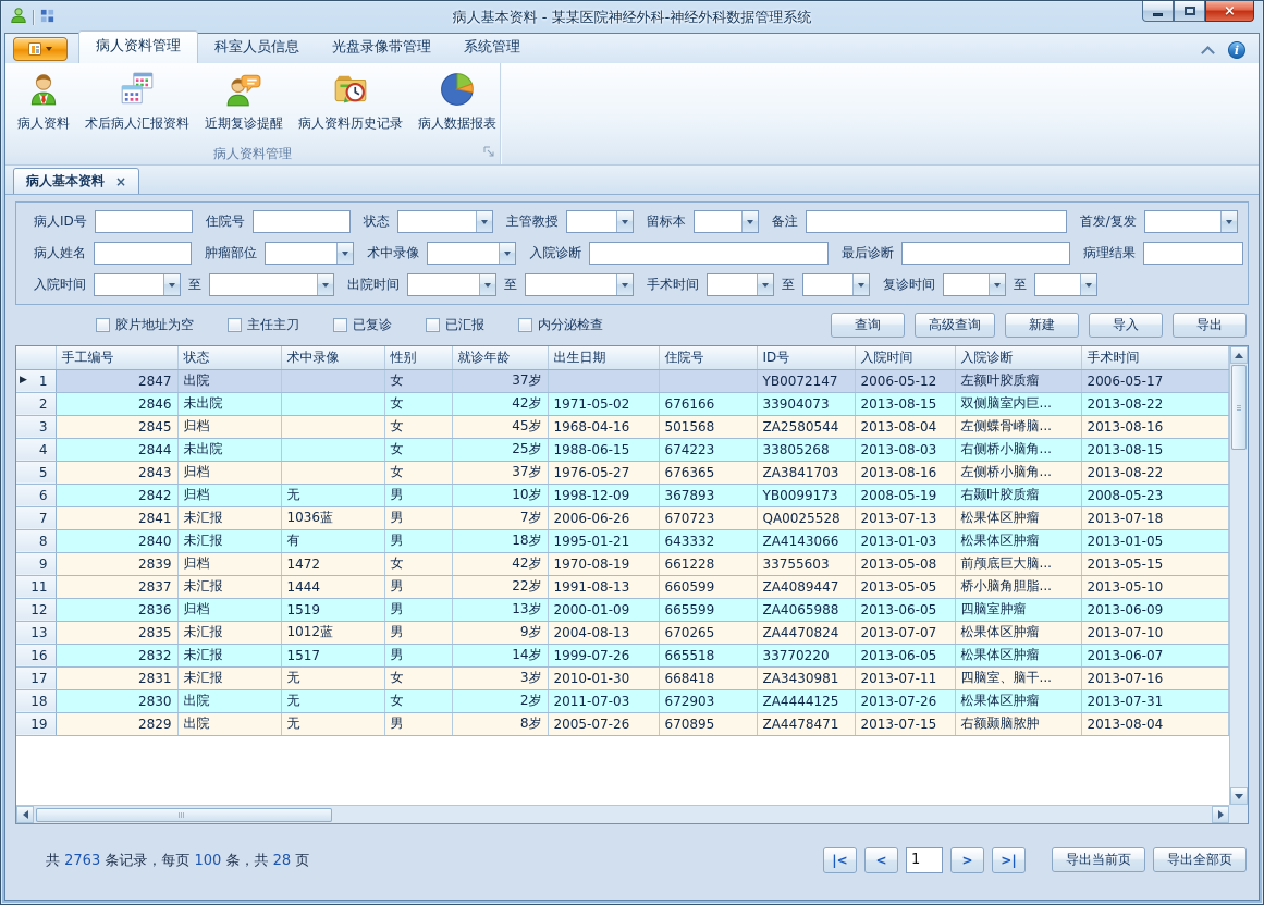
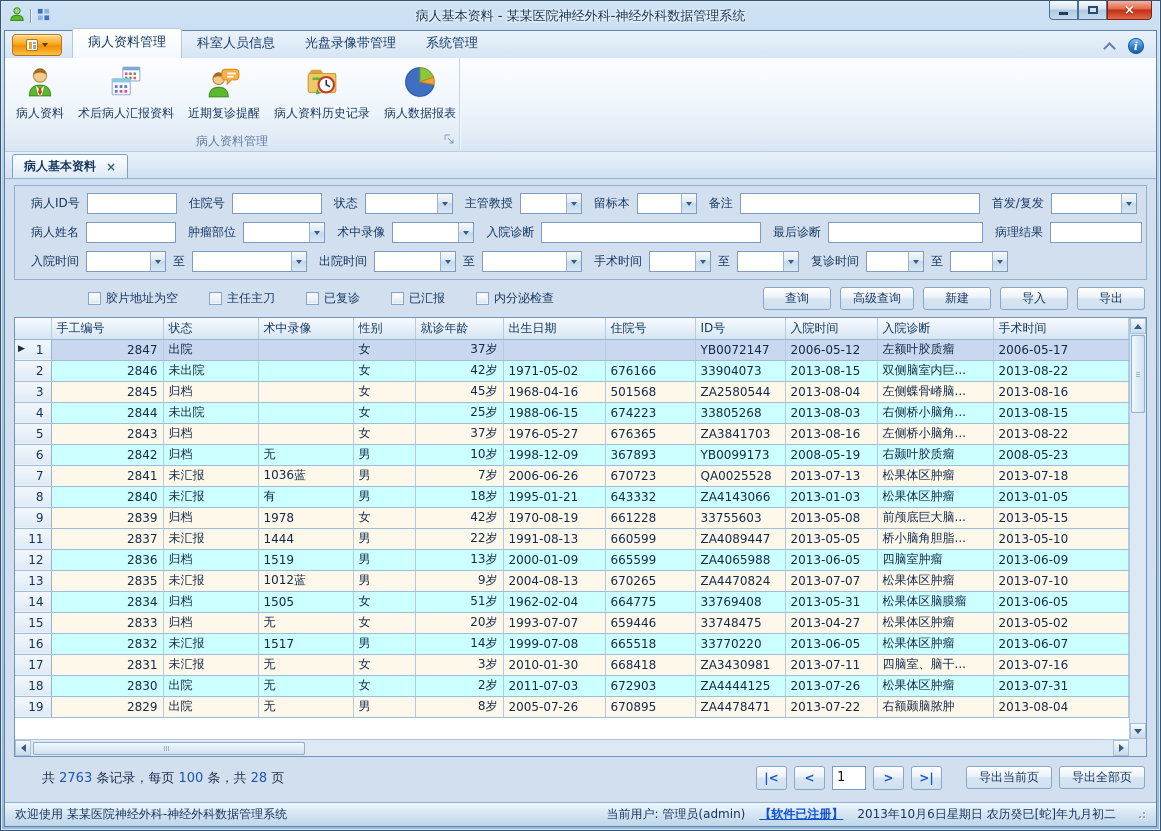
  病人基本资料 - 某某医院神经外科-神经外科数据管理系统
  ×
  病人资料管理
  科室人员信息
  光盘录像带管理
  系统管理
  i
  病人资料
  术后病人汇报资料
  近期复诊提醒
  病人资料历史记录
  病人数据报表
  病人资料管理
  病人基本资料
  ×
  病人ID号
  住院号
  状态
  主管教授
  留标本
  备注
  首发/复发
  病人姓名
  肿瘤部位
  术中录像
  入院诊断
  最后诊断
  病理结果
  入院时间
  至
  出院时间
  至
  手术时间
  至
  复诊时间
  至
  胶片地址为空
  主任主刀
  已复诊
  已汇报
  内分泌检查
  查询
  高级查询
  新建
  导入
  导出
  	手工编号	状态	术中录像	性别	就诊年龄	出生日期	住院号	ID号	入院时间	入院诊断	手术时间
  ▶ 1	2847	出院		女	37岁			YB0072147	2006-05-12	左额叶胶质瘤	2006-05-17
  2	2846	未出院		女	42岁	1971-05-02	676166	33904073	2013-08-15	双侧脑室内巨...	2013-08-22
  3	2845	归档		女	45岁	1968-04-16	501568	ZA2580544	2013-08-04	左侧蝶骨嵴脑...	2013-08-16
  4	2844	未出院		女	25岁	1988-06-15	674223	33805268	2013-08-03	右侧桥小脑角...	2013-08-15
  5	2843	归档		女	37岁	1976-05-27	676365	ZA3841703	2013-08-16	左侧桥小脑角...	2013-08-22
  6	2842	归档	无	男	10岁	1998-12-09	367893	YB0099173	2008-05-19	右颞叶胶质瘤	2008-05-23
  7	2841	未汇报	1036蓝	男	7岁	2006-06-26	670723	QA0025528	2013-07-13	松果体区肿瘤	2013-07-18
  8	2840	未汇报	有	男	18岁	1995-01-21	643332	ZA4143066	2013-01-03	松果体区肿瘤	2013-01-05
- 9	2839	归档	1472	女	42岁	1970-08-19	661228	33755603	2013-05-08	前颅底巨大脑...	2013-05-15
+ 9	2839	归档	1978	女	42岁	1970-08-19	661228	33755603	2013-05-08	前颅底巨大脑...	2013-05-15
  11	2837	未汇报	1444	男	22岁	1991-08-13	660599	ZA4089447	2013-05-05	桥小脑角胆脂...	2013-05-10
  12	2836	归档	1519	男	13岁	2000-01-09	665599	ZA4065988	2013-06-05	四脑室肿瘤	2013-06-09
  13	2835	未汇报	1012蓝	男	9岁	2004-08-13	670265	ZA4470824	2013-07-07	松果体区肿瘤	2013-07-10
+ 14	2834	归档	1505	女	51岁	1962-02-04	664775	33769408	2013-05-31	松果体区脑膜瘤	2013-06-05
+ 15	2833	归档	无	女	20岁	1993-07-07	659446	33748475	2013-04-27	松果体区肿瘤	2013-05-02
- 16	2832	未汇报	1517	男	14岁	1999-07-26	665518	33770220	2013-06-05	松果体区肿瘤	2013-06-07
+ 16	2832	未汇报	1517	男	14岁	1999-07-08	665518	33770220	2013-06-05	松果体区肿瘤	2013-06-07
  17	2831	未汇报	无	女	3岁	2010-01-30	668418	ZA3430981	2013-07-11	四脑室、脑干...	2013-07-16
  18	2830	出院	无	女	2岁	2011-07-03	672903	ZA4444125	2013-07-26	松果体区肿瘤	2013-07-31
- 19	2829	出院	无	男	8岁	2005-07-26	670895	ZA4478471	2013-07-15	右额颞脑脓肿	2013-08-04
+ 19	2829	出院	无	男	8岁	2005-07-26	670895	ZA4478471	2013-07-22	右额颞脑脓肿	2013-08-04
  共 2763 条记录，每页 100 条，共 28 页
  |<
  <
  1
  >
  >|
  导出当前页
  导出全部页
+ 欢迎使用 某某医院神经外科-神经外科数据管理系统
+ 当前用户: 管理员(admin)
+ 【软件已注册】
+ 2013年10月6日星期日 农历癸巳[蛇]年九月初二
